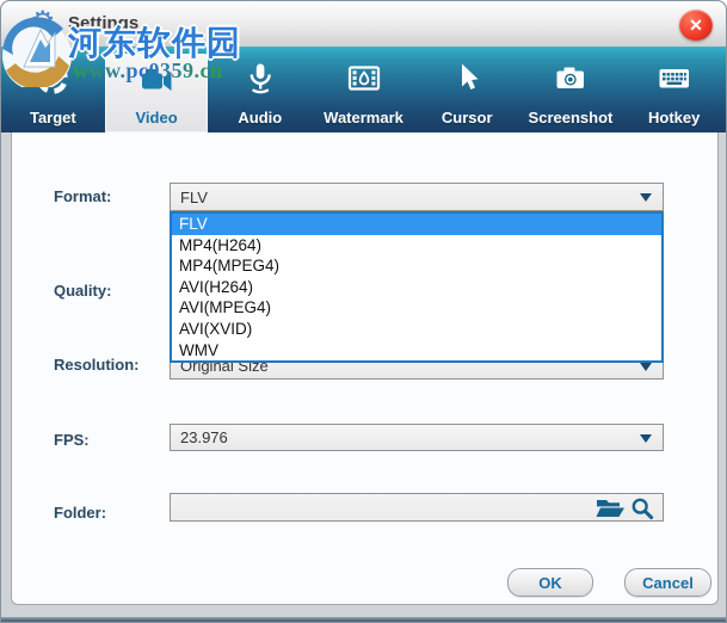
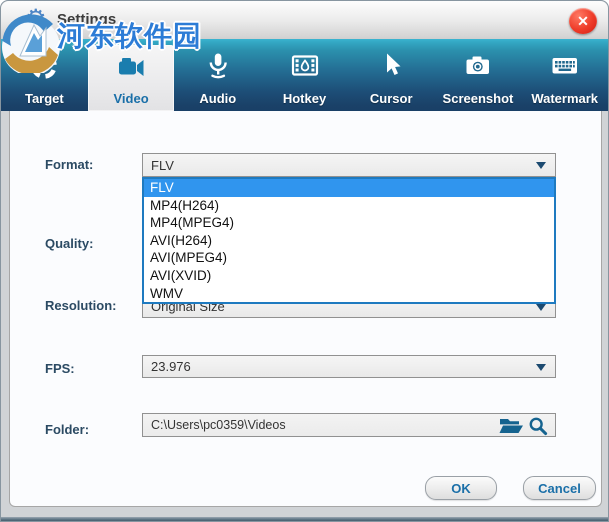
  Settings
  ✕
  Target
  Video
  Audio
- Watermark
+ Hotkey
  Cursor
  Screenshot
- Hotkey
+ Watermark
  Format:
  FLV
  Quality:
  Resolution:
  Original Size
  FLV
  MP4(H264)
  MP4(MPEG4)
  AVI(H264)
  AVI(MPEG4)
  AVI(XVID)
  WMV
  FPS:
  23.976
  Folder:
+ C:\Users\pc0359\Videos
  OK
  Cancel
  河东软件园
- www.pc0359.cn
